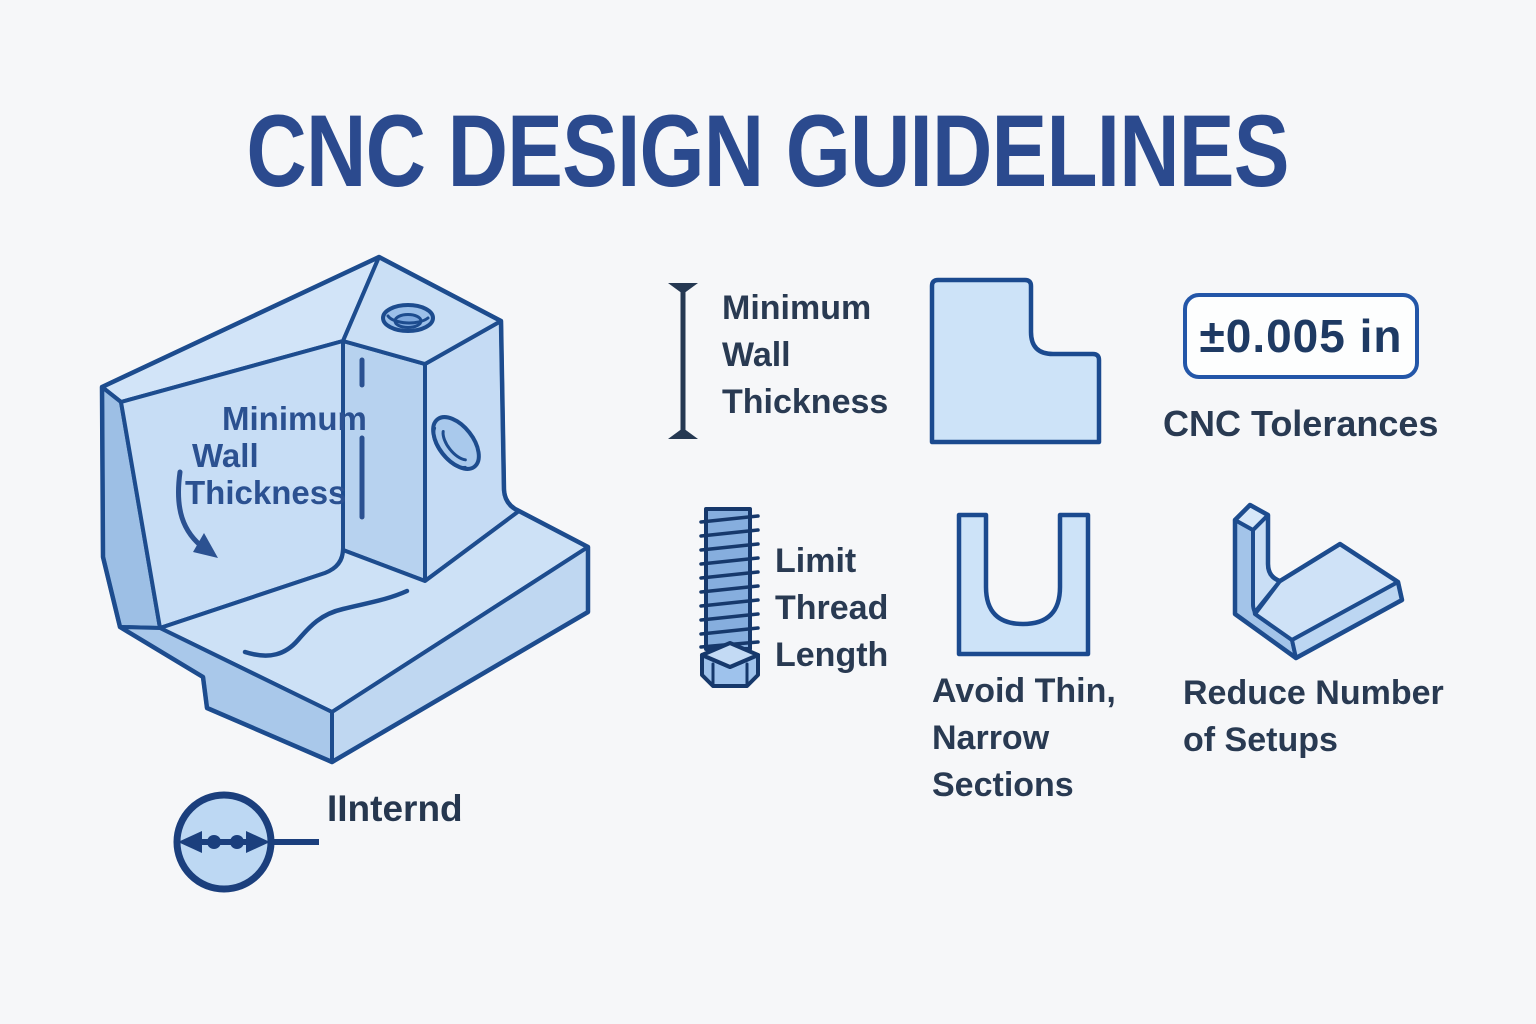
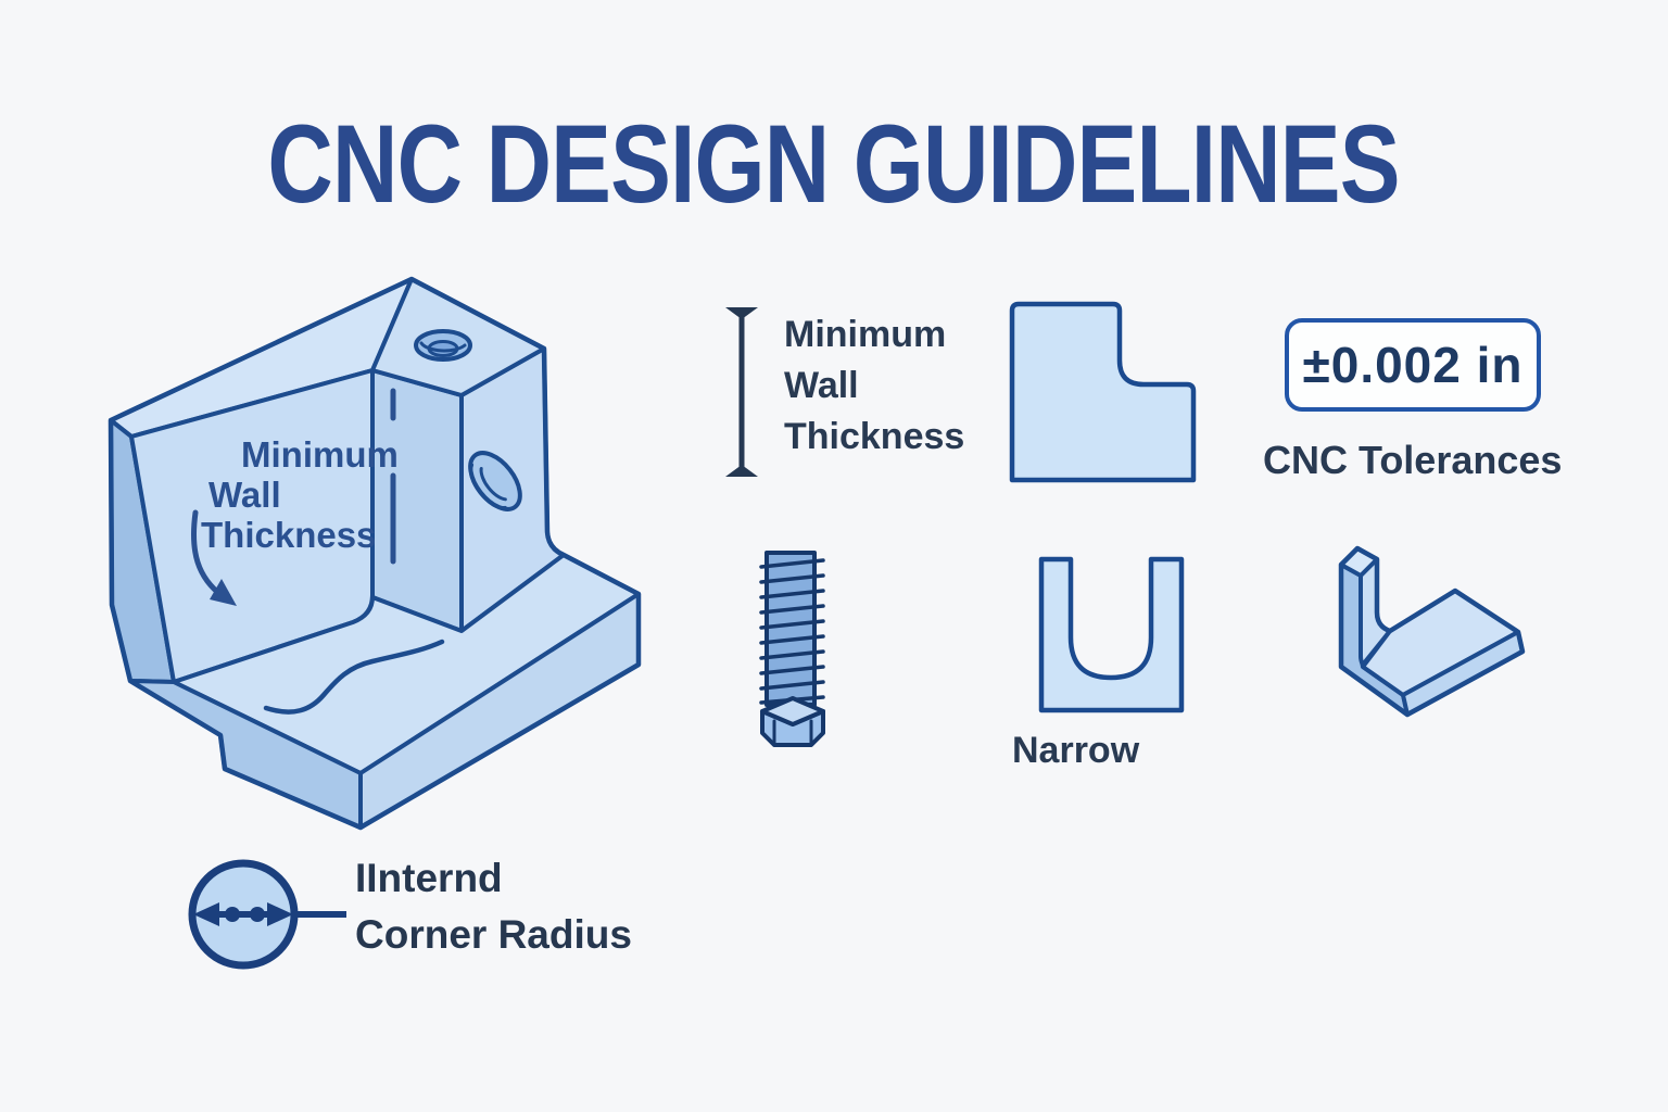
  CNC DESIGN GUIDELINES
  Minimum
  Wall
  Thickness
  IInternd
+ Corner Radius
  Minimum
  Wall
  Thickness
- ±0.005 in
+ ±0.002 in
  CNC Tolerances
- Limit
- Thread
- Length
- Avoid Thin,
  Narrow
- Sections
- Reduce Number
- of Setups
